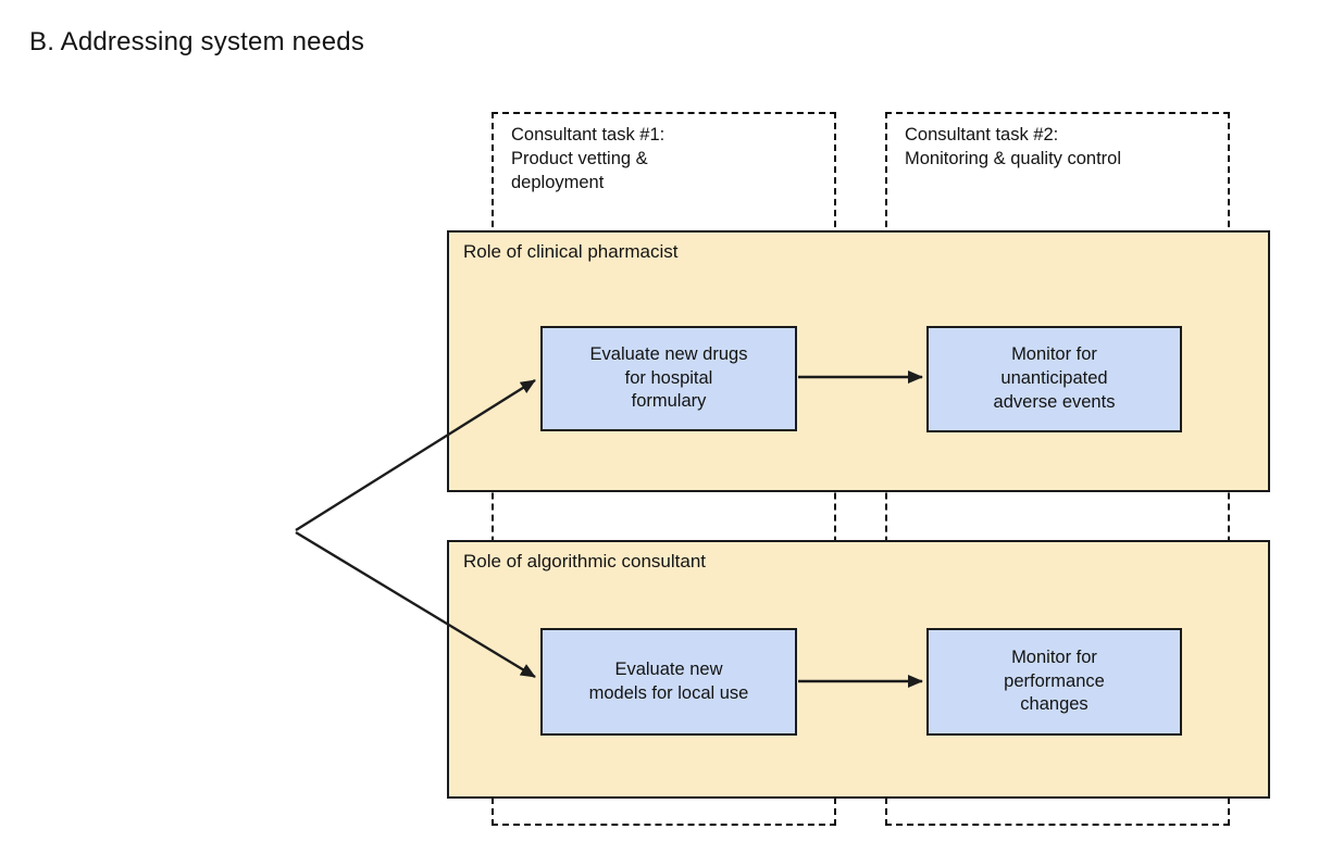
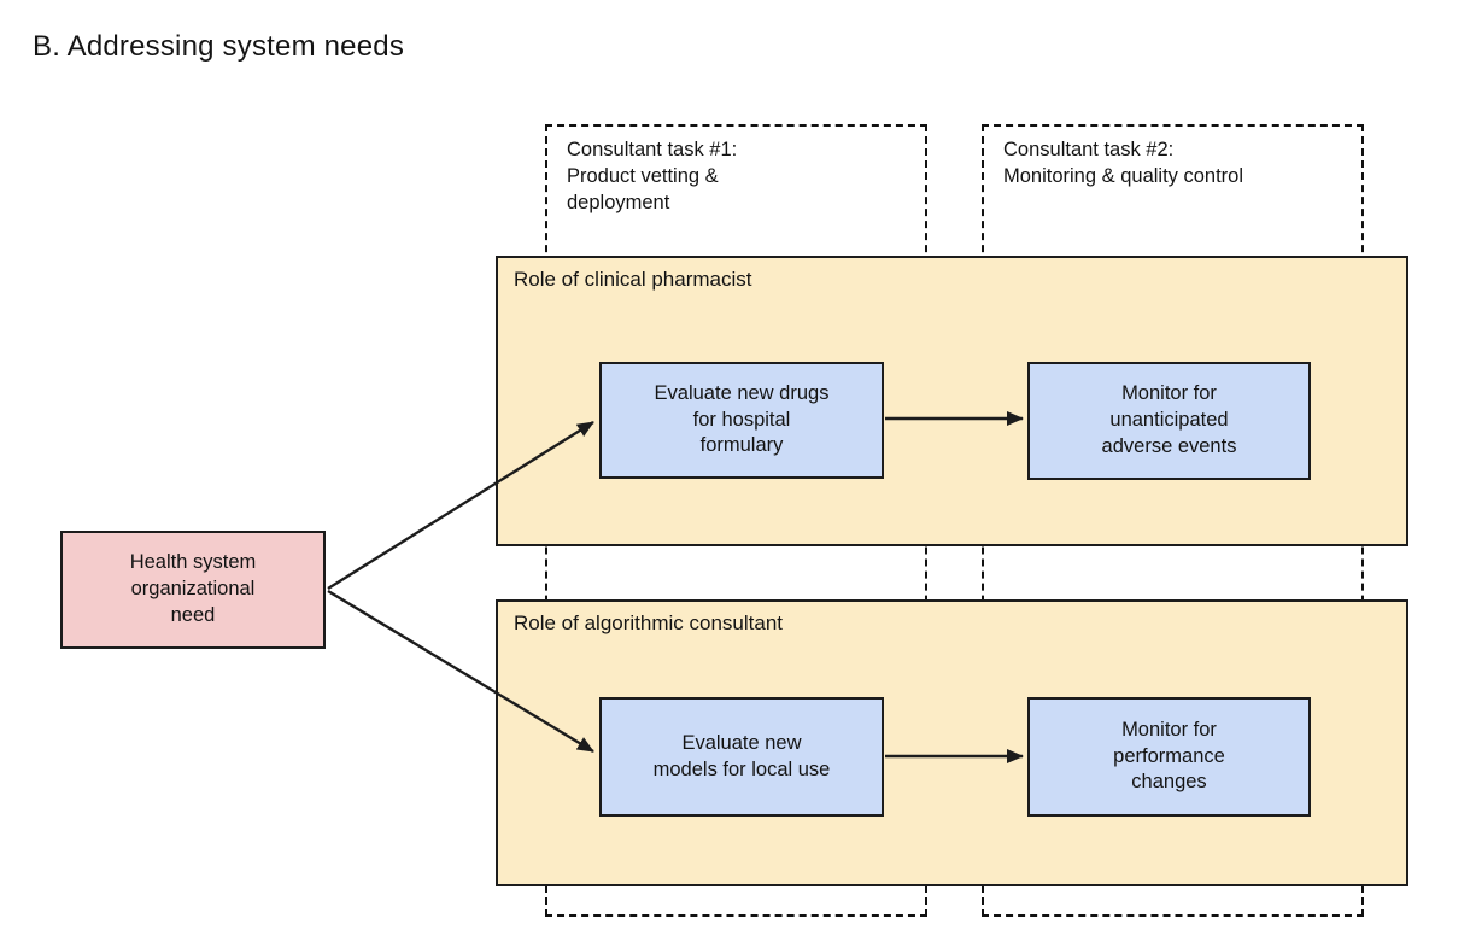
  B. Addressing system needs
  Consultant task #1:
  Product vetting &
  deployment
  Consultant task #2:
  Monitoring & quality control
  Role of clinical pharmacist
  Role of algorithmic consultant
  Evaluate new drugs
  for hospital
  formulary
  Monitor for
  unanticipated
  adverse events
  Evaluate new
  models for local use
  Monitor for
  performance
  changes
+ Health system
+ organizational
+ need
